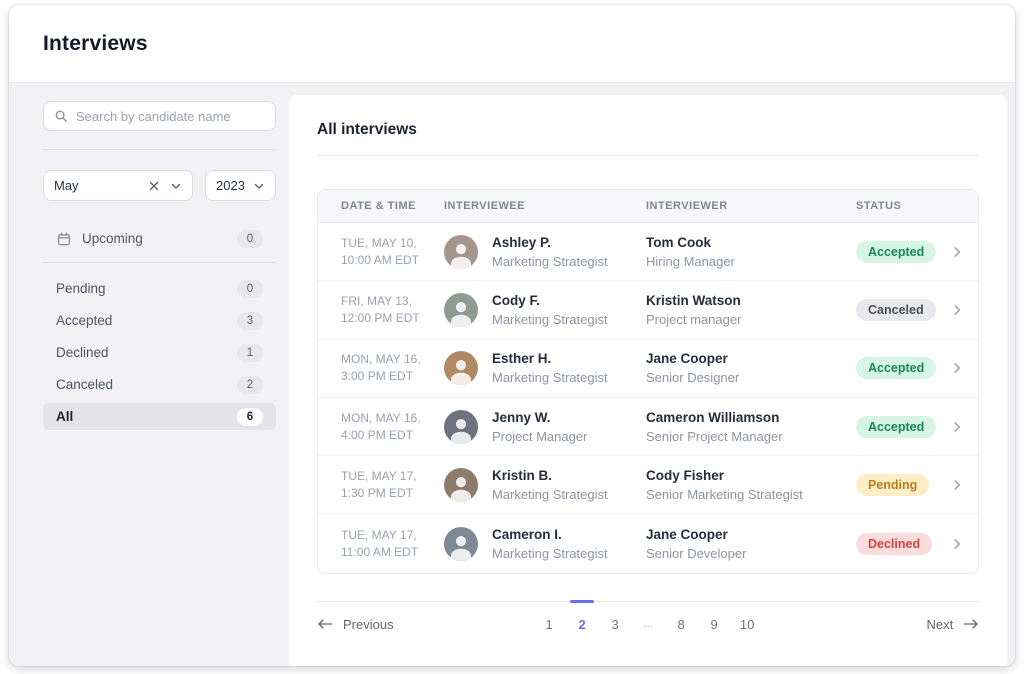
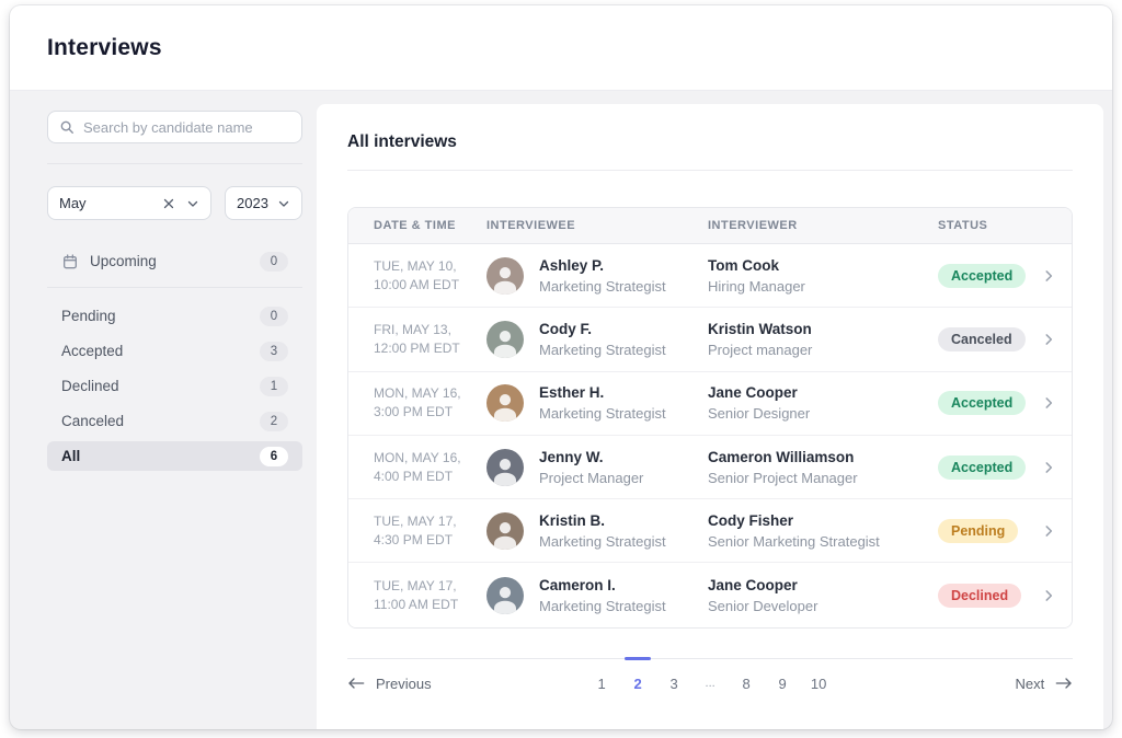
  Interviews
  Search by candidate name
  May
  2023
  Upcoming
  0
  Pending
  0
  Accepted
  3
  Declined
  1
  Canceled
  2
  All
  6
  All interviews
  DATE & TIME
  INTERVIEWEE
  INTERVIEWER
  STATUS
  TUE, MAY 10,
  10:00 AM EDT
  Ashley P.
  Marketing Strategist
  Tom Cook
  Hiring Manager
  Accepted
  FRI, MAY 13,
  12:00 PM EDT
  Cody F.
  Marketing Strategist
  Kristin Watson
  Project manager
  Canceled
  MON, MAY 16,
  3:00 PM EDT
  Esther H.
  Marketing Strategist
  Jane Cooper
  Senior Designer
  Accepted
  MON, MAY 16,
  4:00 PM EDT
  Jenny W.
  Project Manager
  Cameron Williamson
  Senior Project Manager
  Accepted
  TUE, MAY 17,
- 1:30 PM EDT
+ 4:30 PM EDT
  Kristin B.
  Marketing Strategist
  Cody Fisher
  Senior Marketing Strategist
  Pending
  TUE, MAY 17,
  11:00 AM EDT
  Cameron I.
  Marketing Strategist
  Jane Cooper
  Senior Developer
  Declined
  Previous
  1
  2
  3
  ...
  8
  9
  10
  Next
